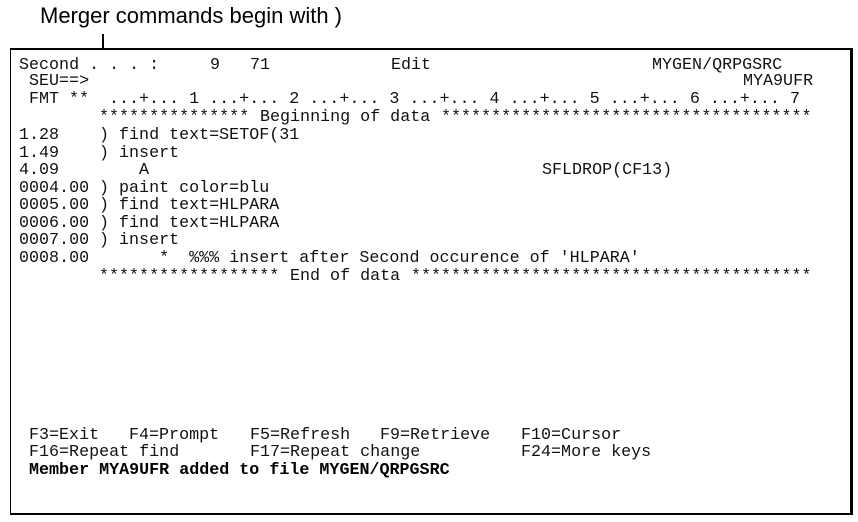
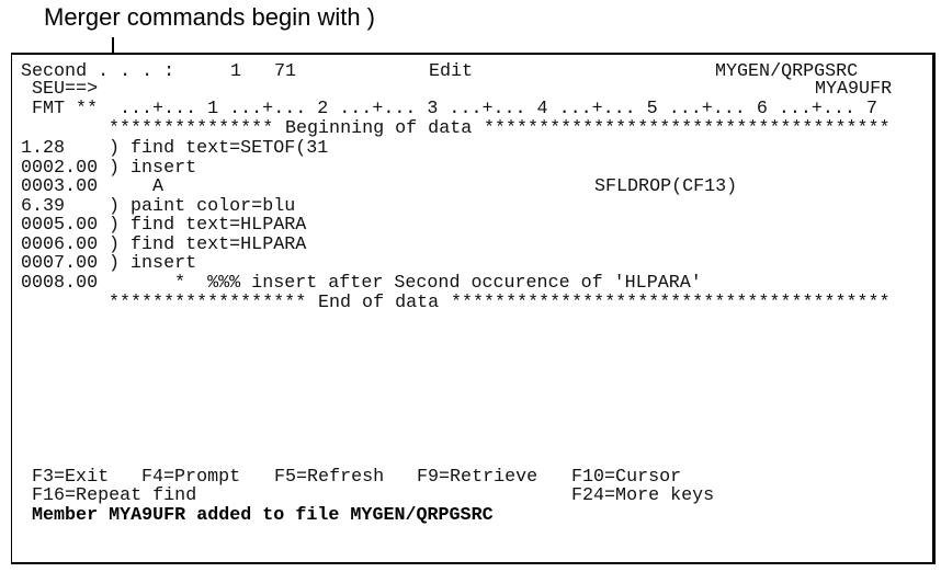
  Merger commands begin with )
  Second . . . :
- 9
+ 1
  71
  Edit
  MYGEN/QRPGSRC
  SEU==>
  MYA9UFR
  FMT **
  ...+... 1 ...+... 2 ...+... 3 ...+... 4 ...+... 5 ...+... 6 ...+... 7
  ***************
  Beginning of data
  *************************************
  1.28
  ) find text=SETOF(31
- 1.49
+ 0002.00
  ) insert
- 4.09
+ 0003.00
  A
  SFLDROP(CF13)
- 0004.00
+ 6.39
  ) paint color=blu
  0005.00
  ) find text=HLPARA
  0006.00
  ) find text=HLPARA
  0007.00
  ) insert
  0008.00
  * %%% insert after Second occurence of 'HLPARA'
  ******************
  End of data
  ****************************************
  F3=Exit
  F4=Prompt
  F5=Refresh
  F9=Retrieve
  F10=Cursor
  F16=Repeat find
- F17=Repeat change
  F24=More keys
  Member MYA9UFR added to file MYGEN/QRPGSRC
